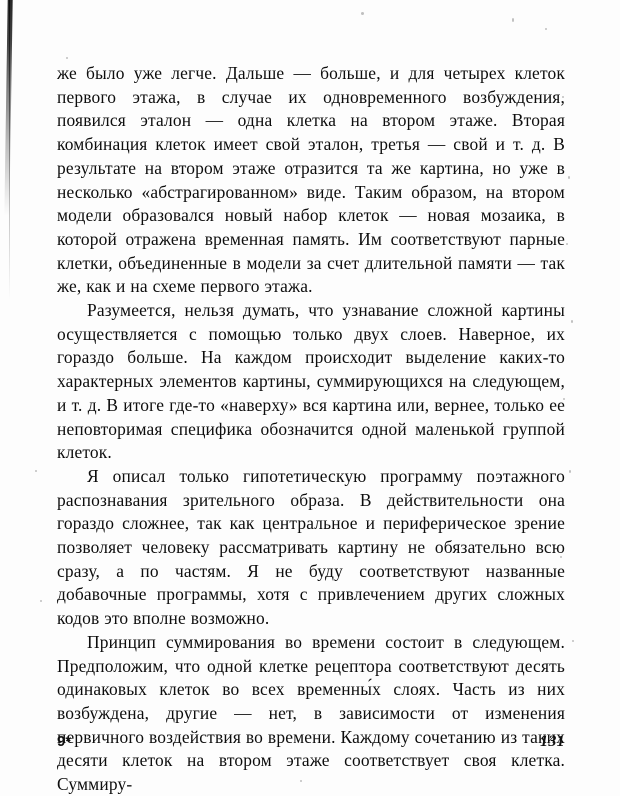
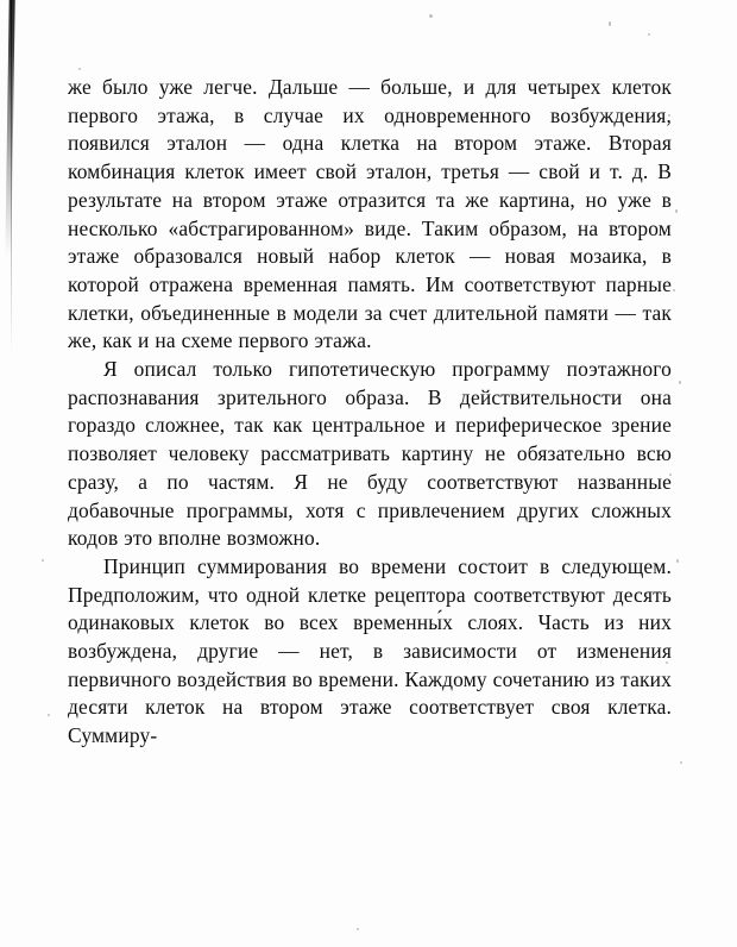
- же было уже легче. Дальше — больше, и для четырех клеток первого этажа, в случае их одновременного возбуждения, появился эталон — одна клетка на втором этаже. Вторая комбинация клеток имеет свой эталон, третья — свой и т. д. В результате на втором этаже отразится та же картина, но уже в несколько «абстрагированном» виде. Таким образом, на втором модели образовался новый набор клеток — новая мозаика, в которой отражена временная память. Им соответствуют парные клетки, объединенные в модели за счет длительной памяти — так же, как и на схеме первого этажа.
+ же было уже легче. Дальше — больше, и для четырех клеток первого этажа, в случае их одновременного возбуждения, появился эталон — одна клетка на втором этаже. Вторая комбинация клеток имеет свой эталон, третья — свой и т. д. В результате на втором этаже отразится та же картина, но уже в несколько «абстрагированном» виде. Таким образом, на втором этаже образовался новый набор клеток — новая мозаика, в которой отражена временная память. Им соответствуют парные клетки, объединенные в модели за счет длительной памяти — так же, как и на схеме первого этажа.
- Разумеется, нельзя думать, что узнавание сложной картины осуществляется с помощью только двух слоев. Наверное, их гораздо больше. На каждом происходит выделение каких-то характерных элементов картины, суммирующихся на следующем, и т. д. В итоге где-то «наверху» вся картина или, вернее, только ее неповторимая специфика обозначится одной маленькой группой клеток.
  Я описал только гипотетическую программу поэтажного распознавания зрительного образа. В действительности она гораздо сложнее, так как центральное и периферическое зрение позволяет человеку рассматривать картину не обязательно всю сразу, а по частям. Я не буду соответствуют названные добавочные программы, хотя с привлечением других сложных кодов это вполне возможно.
  Принцип суммирования во времени состоит в следующем. Предположим, что одной клетке рецептора соответствуют десять одинаковых клеток во всех временны́х слоях. Часть из них возбуждена, другие — нет, в зависимости от изменения первичного воздействия во времени. Каждому сочетанию из таких десяти клеток на втором этаже соответствует своя клетка. Суммиру-
- 9*
- 131
